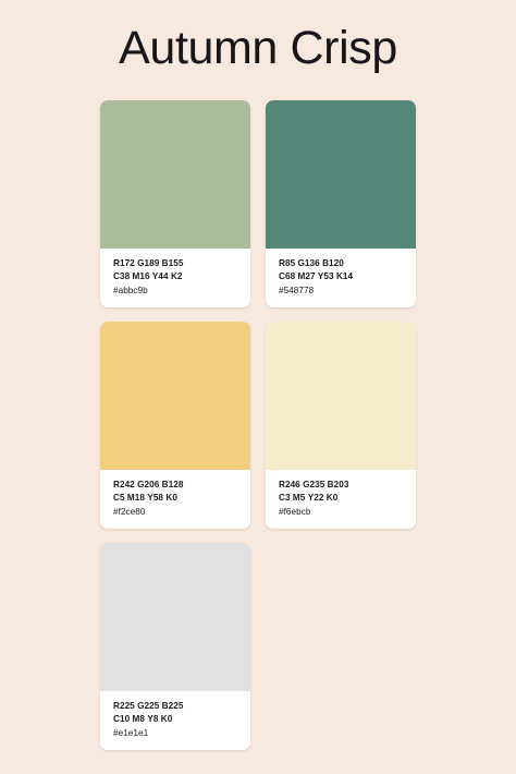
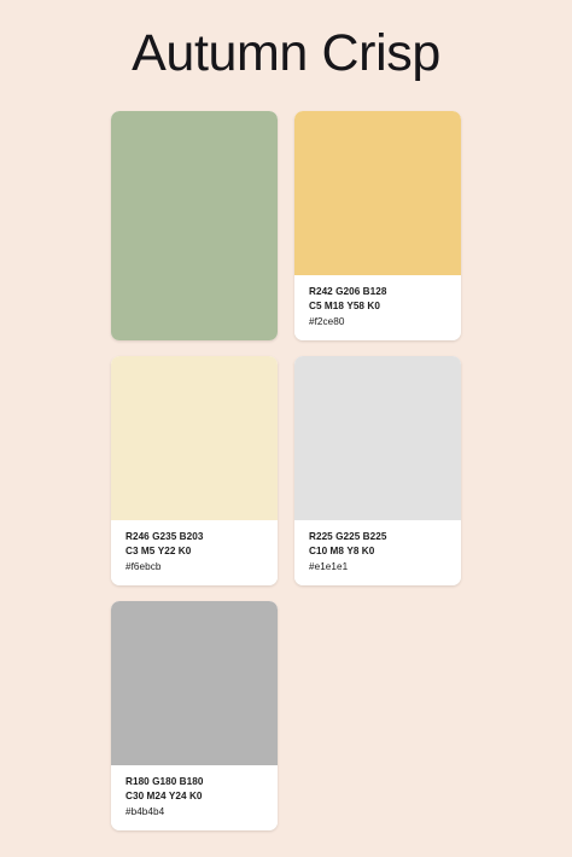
  Autumn Crisp
- R172 G189 B155
- C38 M16 Y44 K2
- #abbc9b
- R85 G136 B120
- C68 M27 Y53 K14
- #548778
  R242 G206 B128
  C5 M18 Y58 K0
  #f2ce80
  R246 G235 B203
  C3 M5 Y22 K0
  #f6ebcb
  R225 G225 B225
  C10 M8 Y8 K0
  #e1e1e1
+ R180 G180 B180
+ C30 M24 Y24 K0
+ #b4b4b4
